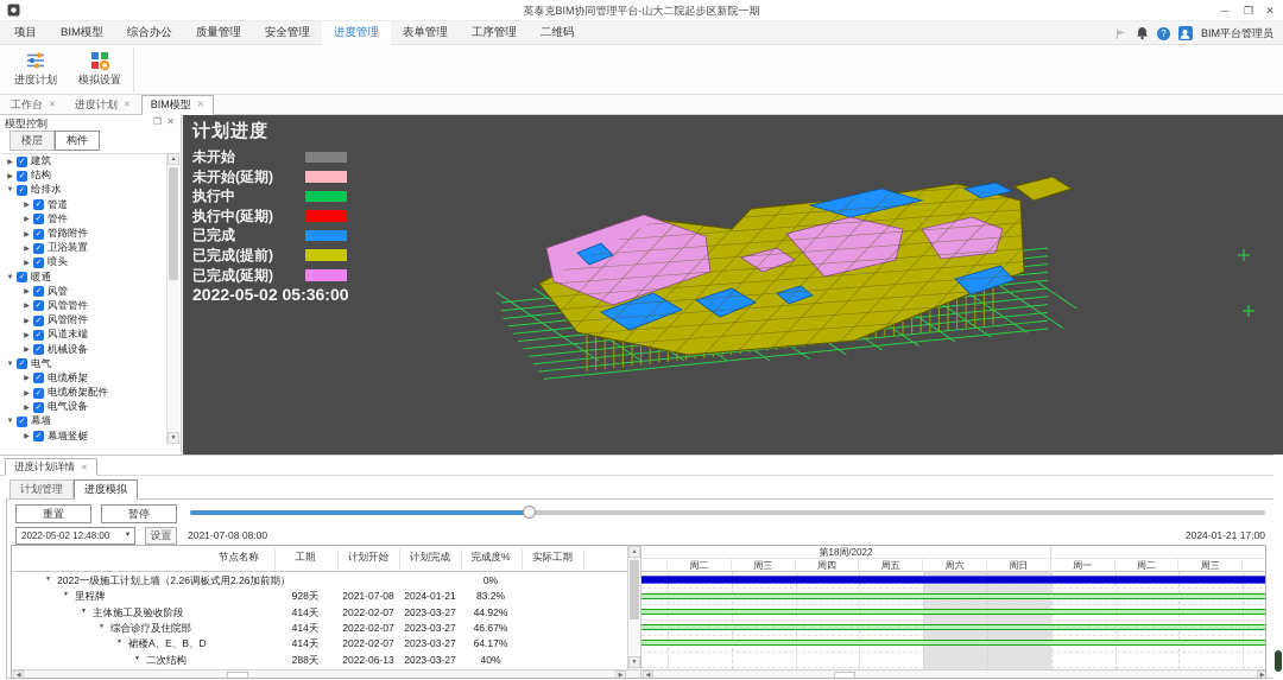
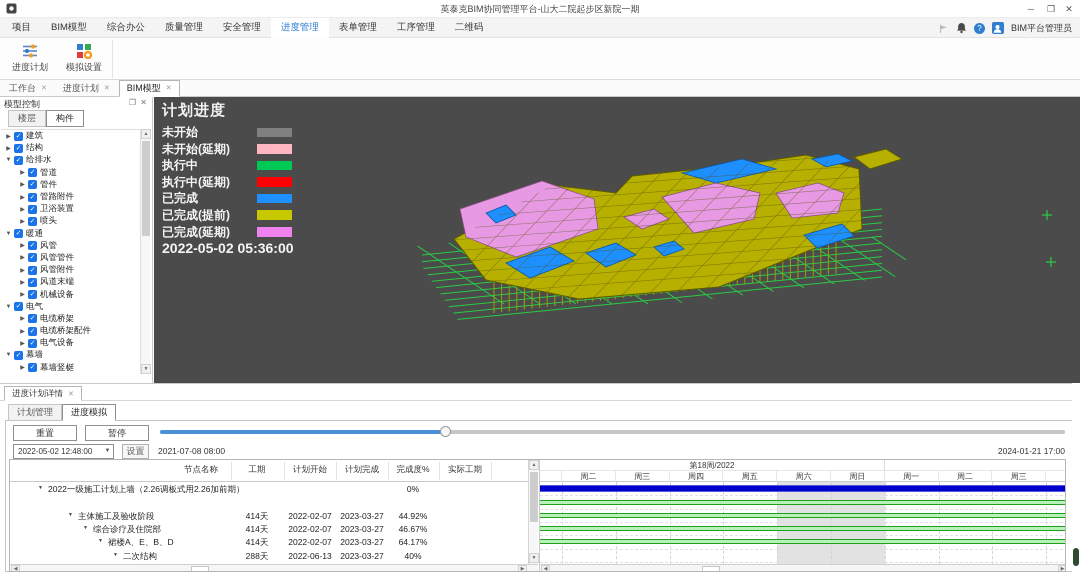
  英泰克BIM协同管理平台-山大二院起步区新院一期
  ─
  ❐
  ✕
  项目
  BIM模型
  综合办公
  质量管理
  安全管理
  进度管理
  表单管理
  工序管理
  二维码
  ?
  BIM平台管理员
  进度计划
  模拟设置
  工作台
  进度计划
  BIM模型
  模型控制
  ❐
  ✕
  楼层
  构件
  建筑
  结构
  给排水
  管道
  管件
  管路附件
  卫浴装置
  喷头
  暖通
  风管
  风管管件
  风管附件
  风道末端
  机械设备
  电气
  电缆桥架
  电缆桥架配件
  电气设备
  幕墙
  幕墙竖梃
  计划进度
  未开始
  未开始(延期)
  执行中
  执行中(延期)
  已完成
  已完成(提前)
  已完成(延期)
  2022-05-02 05:36:00
  进度计划详情
  计划管理
  进度模拟
  重置
  暂停
  2022-05-02 12:48:00
  设置
  2021-07-08 08:00
  2024-01-21 17:00
  2022一级施工计划上墙（2.26调板式用2.26加前期）
  0%
- 里程牌
- 928天
- 2021-07-08
- 2024-01-21
- 83.2%
  主体施工及验收阶段
  414天
  2022-02-07
  2023-03-27
  44.92%
  综合诊疗及住院部
  414天
  2022-02-07
  2023-03-27
  46.67%
  裙楼A、E、B、D
  414天
  2022-02-07
  2023-03-27
  64.17%
  二次结构
  288天
  2022-06-13
  2023-03-27
  40%
  节点名称
  工期
  计划开始
  计划完成
  完成度%
  实际工期
  第18周/2022
  周二
  周三
  周四
  周五
  周六
  周日
  周一
  周二
  周三
